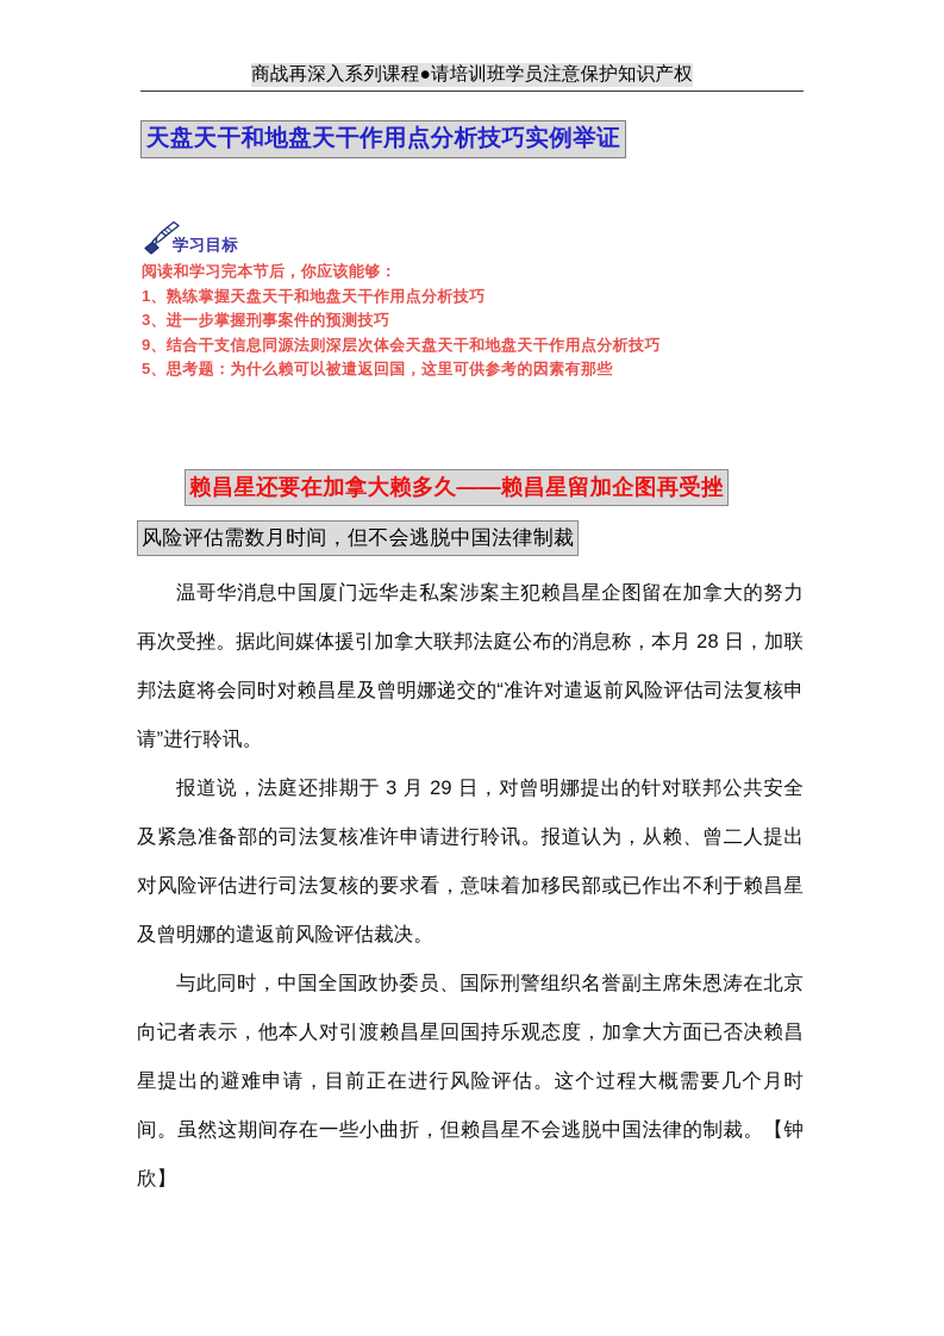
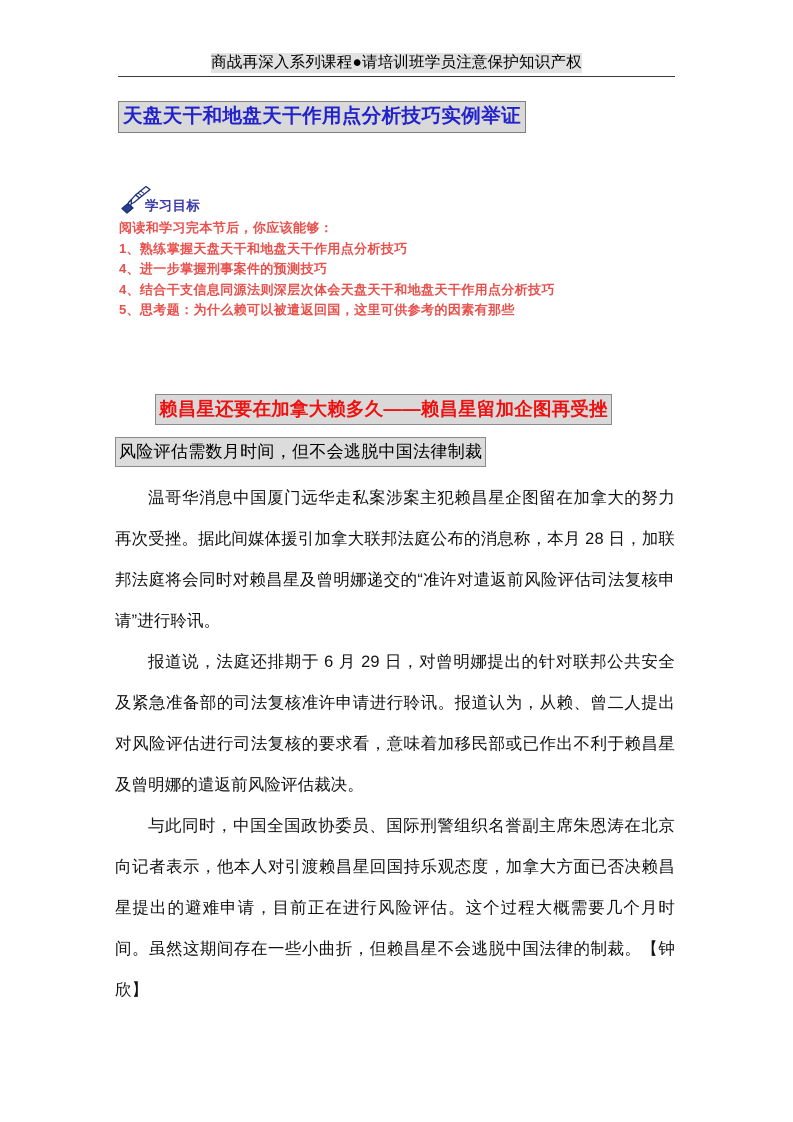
  商战再深入系列课程●请培训班学员注意保护知识产权
  天盘天干和地盘天干作用点分析技巧实例举证
  学习目标
  阅读和学习完本节后，你应该能够：
  1、熟练掌握天盘天干和地盘天干作用点分析技巧
- 3、进一步掌握刑事案件的预测技巧
+ 4、进一步掌握刑事案件的预测技巧
- 9、结合干支信息同源法则深层次体会天盘天干和地盘天干作用点分析技巧
+ 4、结合干支信息同源法则深层次体会天盘天干和地盘天干作用点分析技巧
  5、思考题：为什么赖可以被遣返回国，这里可供参考的因素有那些
  赖昌星还要在加拿大赖多久——赖昌星留加企图再受挫
  风险评估需数月时间，但不会逃脱中国法律制裁
  温哥华消息中国厦门远华走私案涉案主犯赖昌星企图留在加拿大的努力再次受挫。据此间媒体援引加拿大联邦法庭公布的消息称，本月 28 日，加联邦法庭将会同时对赖昌星及曾明娜递交的“准许对遣返前风险评估司法复核申请”进行聆讯。
- 报道说，法庭还排期于 3 月 29 日，对曾明娜提出的针对联邦公共安全及紧急准备部的司法复核准许申请进行聆讯。报道认为，从赖、曾二人提出对风险评估进行司法复核的要求看，意味着加移民部或已作出不利于赖昌星及曾明娜的遣返前风险评估裁决。
+ 报道说，法庭还排期于 6 月 29 日，对曾明娜提出的针对联邦公共安全及紧急准备部的司法复核准许申请进行聆讯。报道认为，从赖、曾二人提出对风险评估进行司法复核的要求看，意味着加移民部或已作出不利于赖昌星及曾明娜的遣返前风险评估裁决。
  与此同时，中国全国政协委员、国际刑警组织名誉副主席朱恩涛在北京向记者表示，他本人对引渡赖昌星回国持乐观态度，加拿大方面已否决赖昌星提出的避难申请，目前正在进行风险评估。这个过程大概需要几个月时间。虽然这期间存在一些小曲折，但赖昌星不会逃脱中国法律的制裁。【钟欣】
